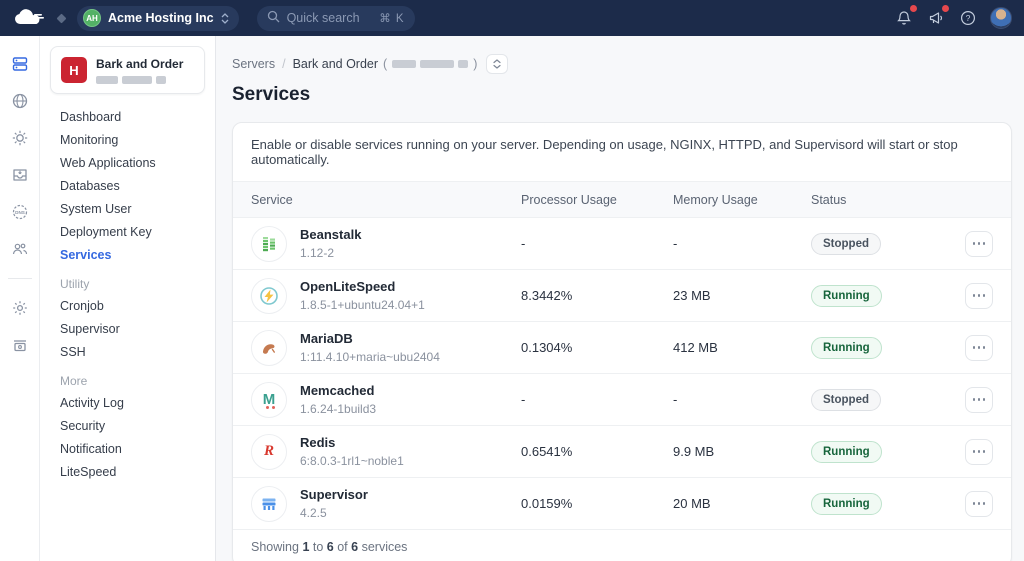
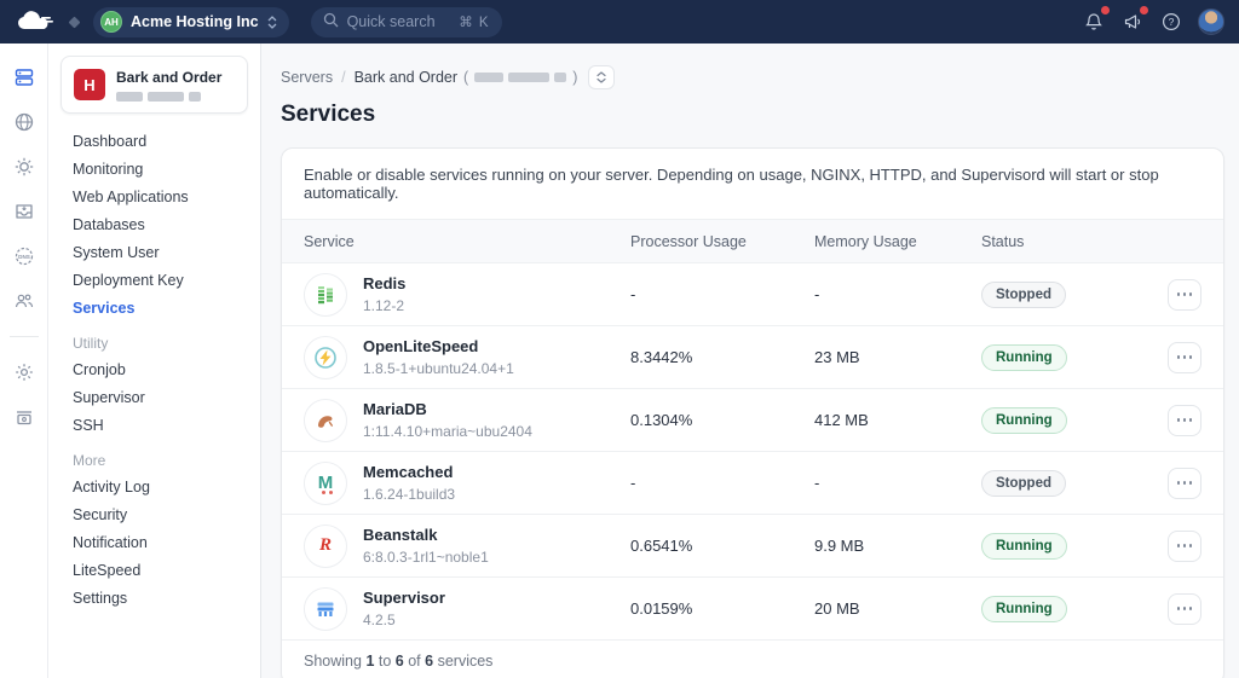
  AH
  Acme Hosting Inc
  Quick search
  ⌘ K
  ?
  H
  Bark and Order
  Dashboard
  Monitoring
  Web Applications
  Databases
  System User
  Deployment Key
  Services
  Utility
  Cronjob
  Supervisor
  SSH
  More
  Activity Log
  Security
  Notification
  LiteSpeed
+ Settings
  Servers
  /
  Bark and Order
  (
  )
  Services
  Enable or disable services running on your server. Depending on usage, NGINX, HTTPD, and Supervisord will start or stop automatically.
  Service
  Processor Usage
  Memory Usage
  Status
- Beanstalk
+ Redis
  1.12-2
  -
  -
  Stopped
  OpenLiteSpeed
  1.8.5-1+ubuntu24.04+1
  8.3442%
  23 MB
  Running
  MariaDB
  1:11.4.10+maria~ubu2404
  0.1304%
  412 MB
  Running
  M
  Memcached
  1.6.24-1build3
  -
  -
  Stopped
  R
- Redis
+ Beanstalk
  6:8.0.3-1rl1~noble1
  0.6541%
  9.9 MB
  Running
  Supervisor
  4.2.5
  0.0159%
  20 MB
  Running
  Showing 1 to 6 of 6 services
